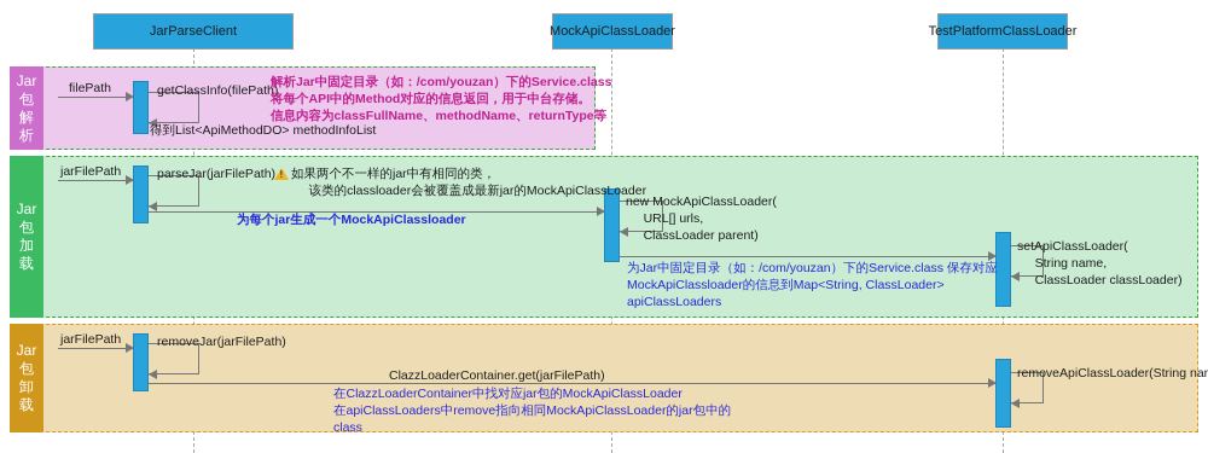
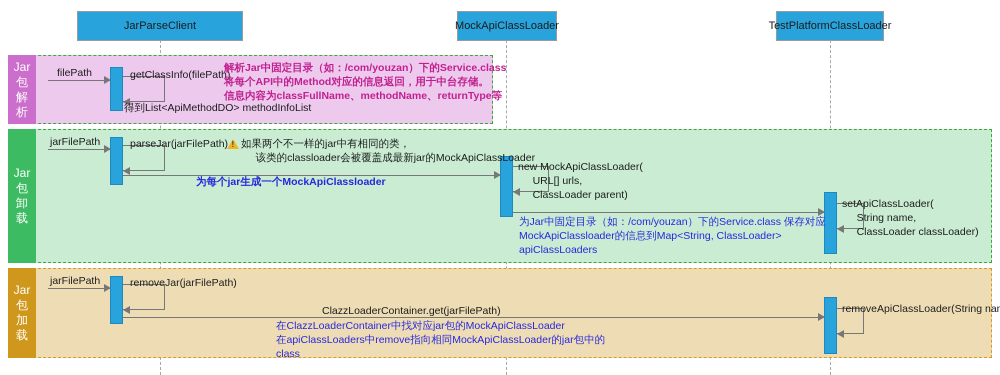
  Jar
  包
  解
  析
  Jar
  包
- 加
+ 卸
  载
  Jar
  包
- 卸
+ 加
  载
  JarParseClient
  MockApiClassLoader
  TestPlatformClassLoader
  filePath
  getClassInfo(filePath)
  得到List<ApiMethodDO> methodInfoList
  解析Jar中固定目录（如：/com/youzan）下的Service.class
  将每个API中的Method对应的信息返回，用于中台存储。
  信息内容为classFullName、methodName、returnType等
  jarFilePath
  parseJar(jarFilePath)
  如果两个不一样的jar中有相同的类，
  该类的classloader会被覆盖成最新jar的MockApiClassLoader
  为每个jar生成一个MockApiClassloader
  new MockApiClassLoader(
  URL[] urls,
  ClassLoader parent)
  为Jar中固定目录（如：/com/youzan）下的Service.class 保存对应
  MockApiClassloader的信息到Map<String, ClassLoader>
  apiClassLoaders
  setApiClassLoader(
  String name,
  ClassLoader classLoader)
  jarFilePath
  removeJar(jarFilePath)
  ClazzLoaderContainer.get(jarFilePath)
  在ClazzLoaderContainer中找对应jar包的MockApiClassLoader
  在apiClassLoaders中remove指向相同MockApiClassLoader的jar包中的
  class
  removeApiClassLoader(String na
